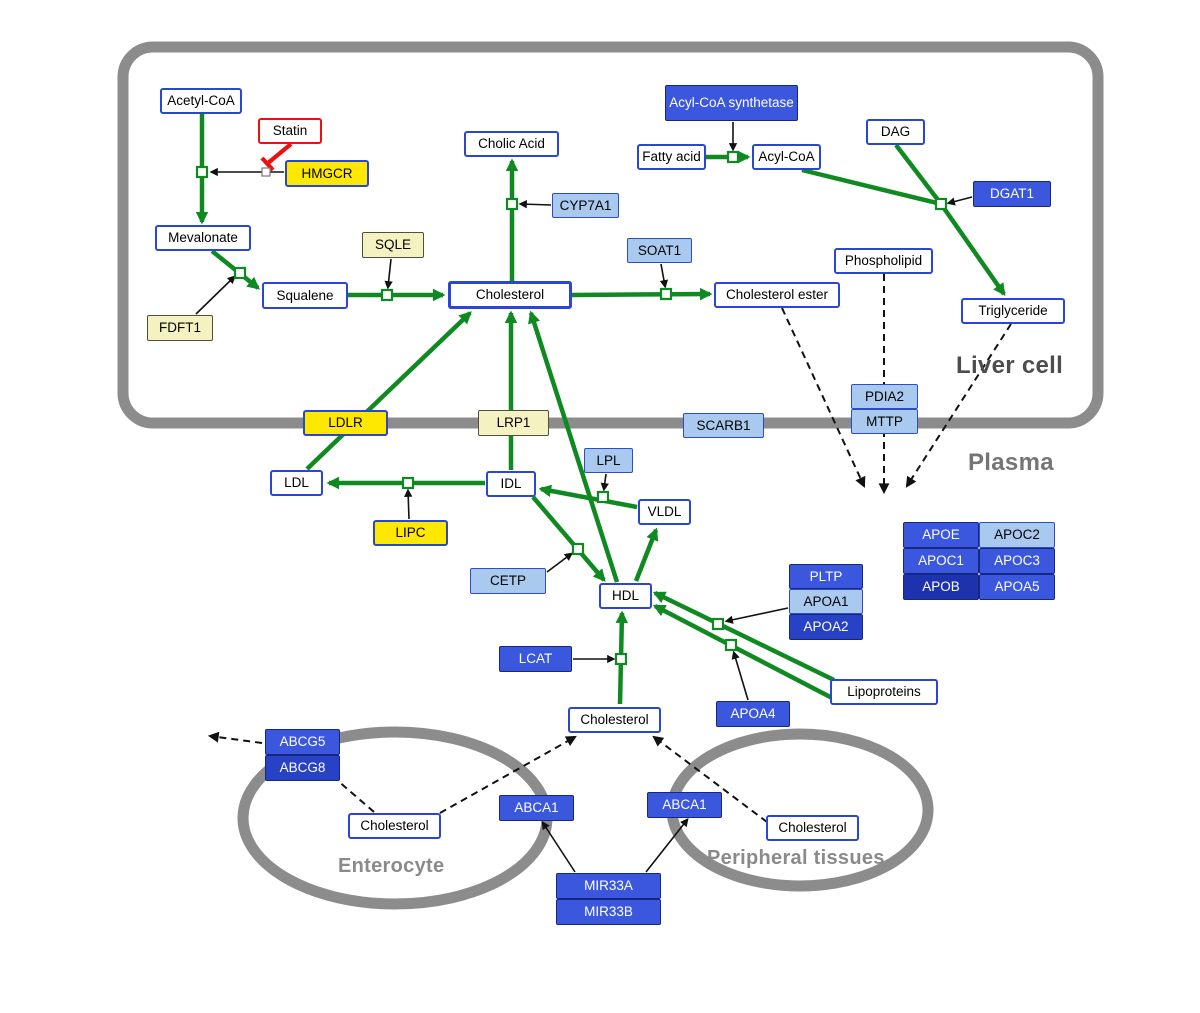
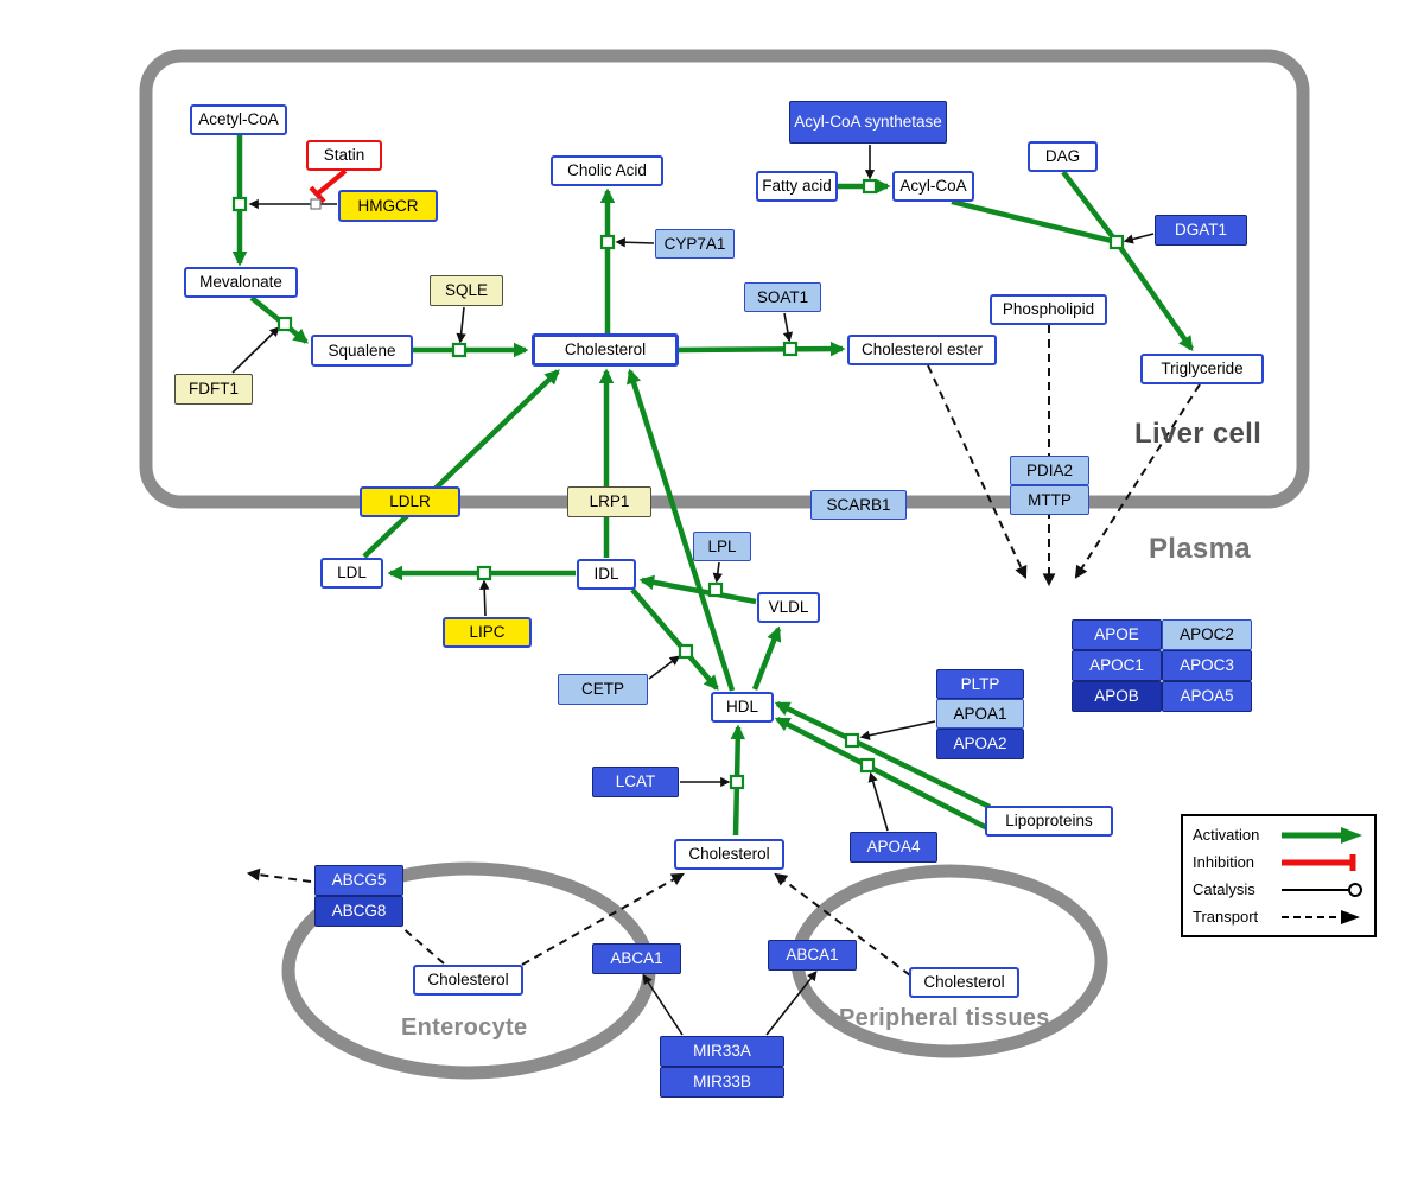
  Liver cell
  Plasma
  Enterocyte
  Peripheral tissues
  Acetyl-CoA
  Statin
  HMGCR
  Mevalonate
  SQLE
  FDFT1
  Squalene
  Cholesterol
  Cholic Acid
  CYP7A1
  SOAT1
  Cholesterol ester
  Acyl-CoA synthetase
  Fatty acid
  Acyl-CoA
  DAG
  DGAT1
  Phospholipid
  Triglyceride
  PDIA2
  MTTP
  LDLR
  LRP1
  SCARB1
  LDL
  IDL
  LPL
  VLDL
  LIPC
  CETP
  HDL
  PLTP
  APOA1
  APOA2
  APOE
  APOC2
  APOC1
  APOC3
  APOB
  APOA5
  LCAT
  APOA4
  Lipoproteins
  Cholesterol
  ABCG5
  ABCG8
  Cholesterol
  ABCA1
  ABCA1
  Cholesterol
  MIR33A
  MIR33B
+ Activation
+ Inhibition
+ Catalysis
+ Transport
